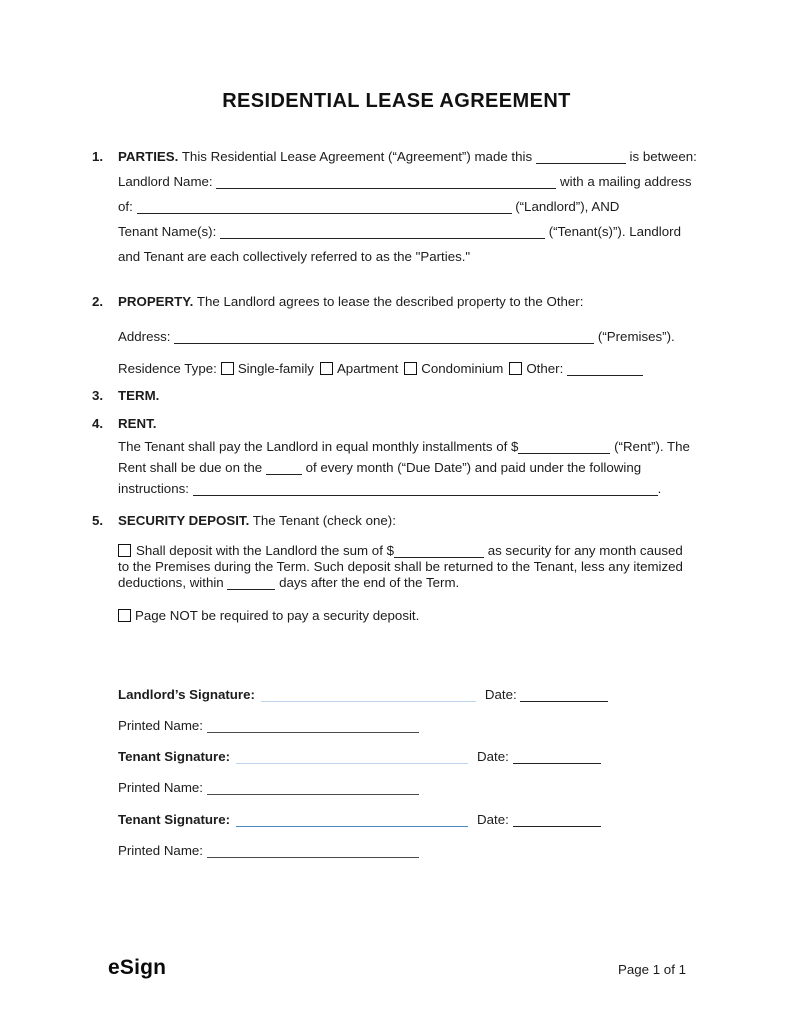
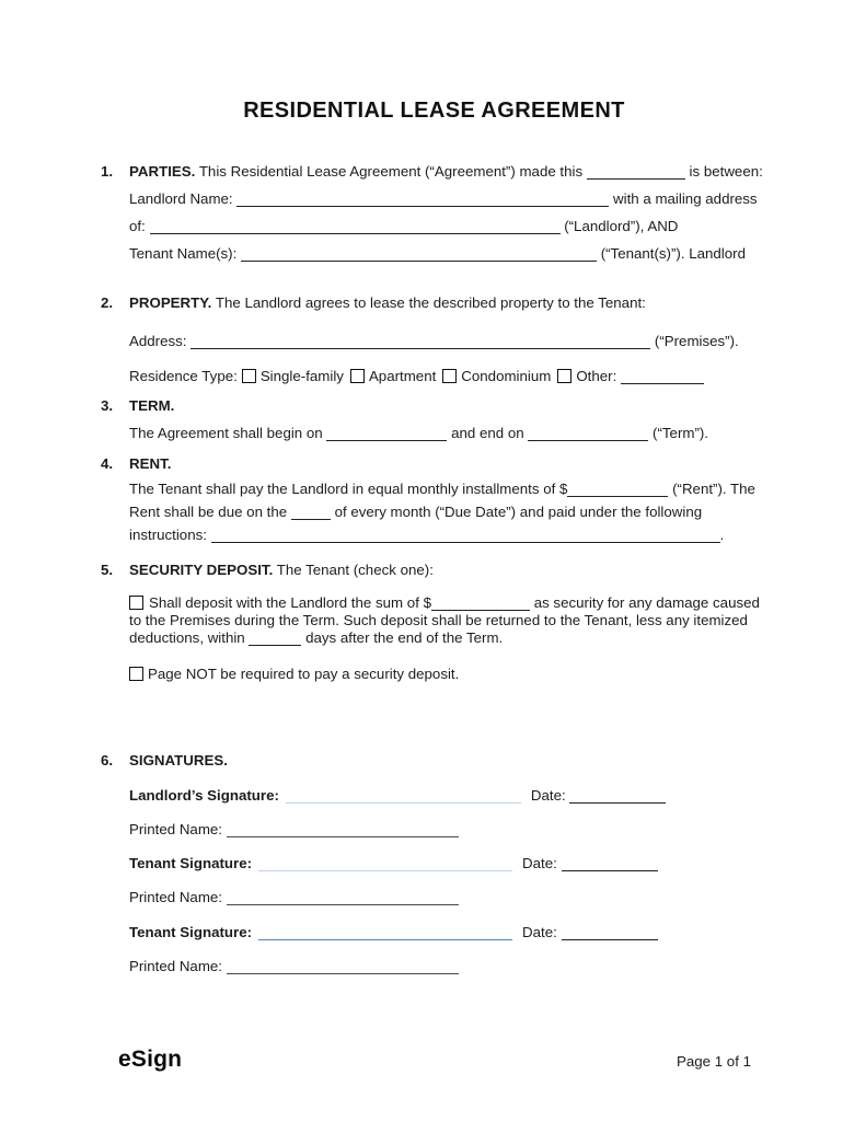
  RESIDENTIAL LEASE AGREEMENT
  1.
  PARTIES. This Residential Lease Agreement (“Agreement”) made this is between:
  Landlord Name: with a mailing address
  of: (“Landlord”), AND
  Tenant Name(s): (“Tenant(s)”). Landlord
- and Tenant are each collectively referred to as the "Parties."
  2.
- PROPERTY. The Landlord agrees to lease the described property to the Other:
+ PROPERTY. The Landlord agrees to lease the described property to the Tenant:
  Address: (“Premises”).
  Residence Type: Single-family Apartment Condominium Other:
  3.
  TERM.
+ The Agreement shall begin on and end on (“Term”).
  4.
  RENT.
  The Tenant shall pay the Landlord in equal monthly installments of $ (“Rent”). The
  Rent shall be due on the of every month (“Due Date”) and paid under the following
  instructions: .
  5.
  SECURITY DEPOSIT. The Tenant (check one):
- Shall deposit with the Landlord the sum of $ as security for any month caused
+ Shall deposit with the Landlord the sum of $ as security for any damage caused
  to the Premises during the Term. Such deposit shall be returned to the Tenant, less any itemized
  deductions, within days after the end of the Term.
  Page NOT be required to pay a security deposit.
+ 6.
+ SIGNATURES.
  Landlord’s Signature: Date:
  Printed Name:
  Tenant Signature: Date:
  Printed Name:
  Tenant Signature: Date:
  Printed Name:
  eSign
  Page 1 of 1
